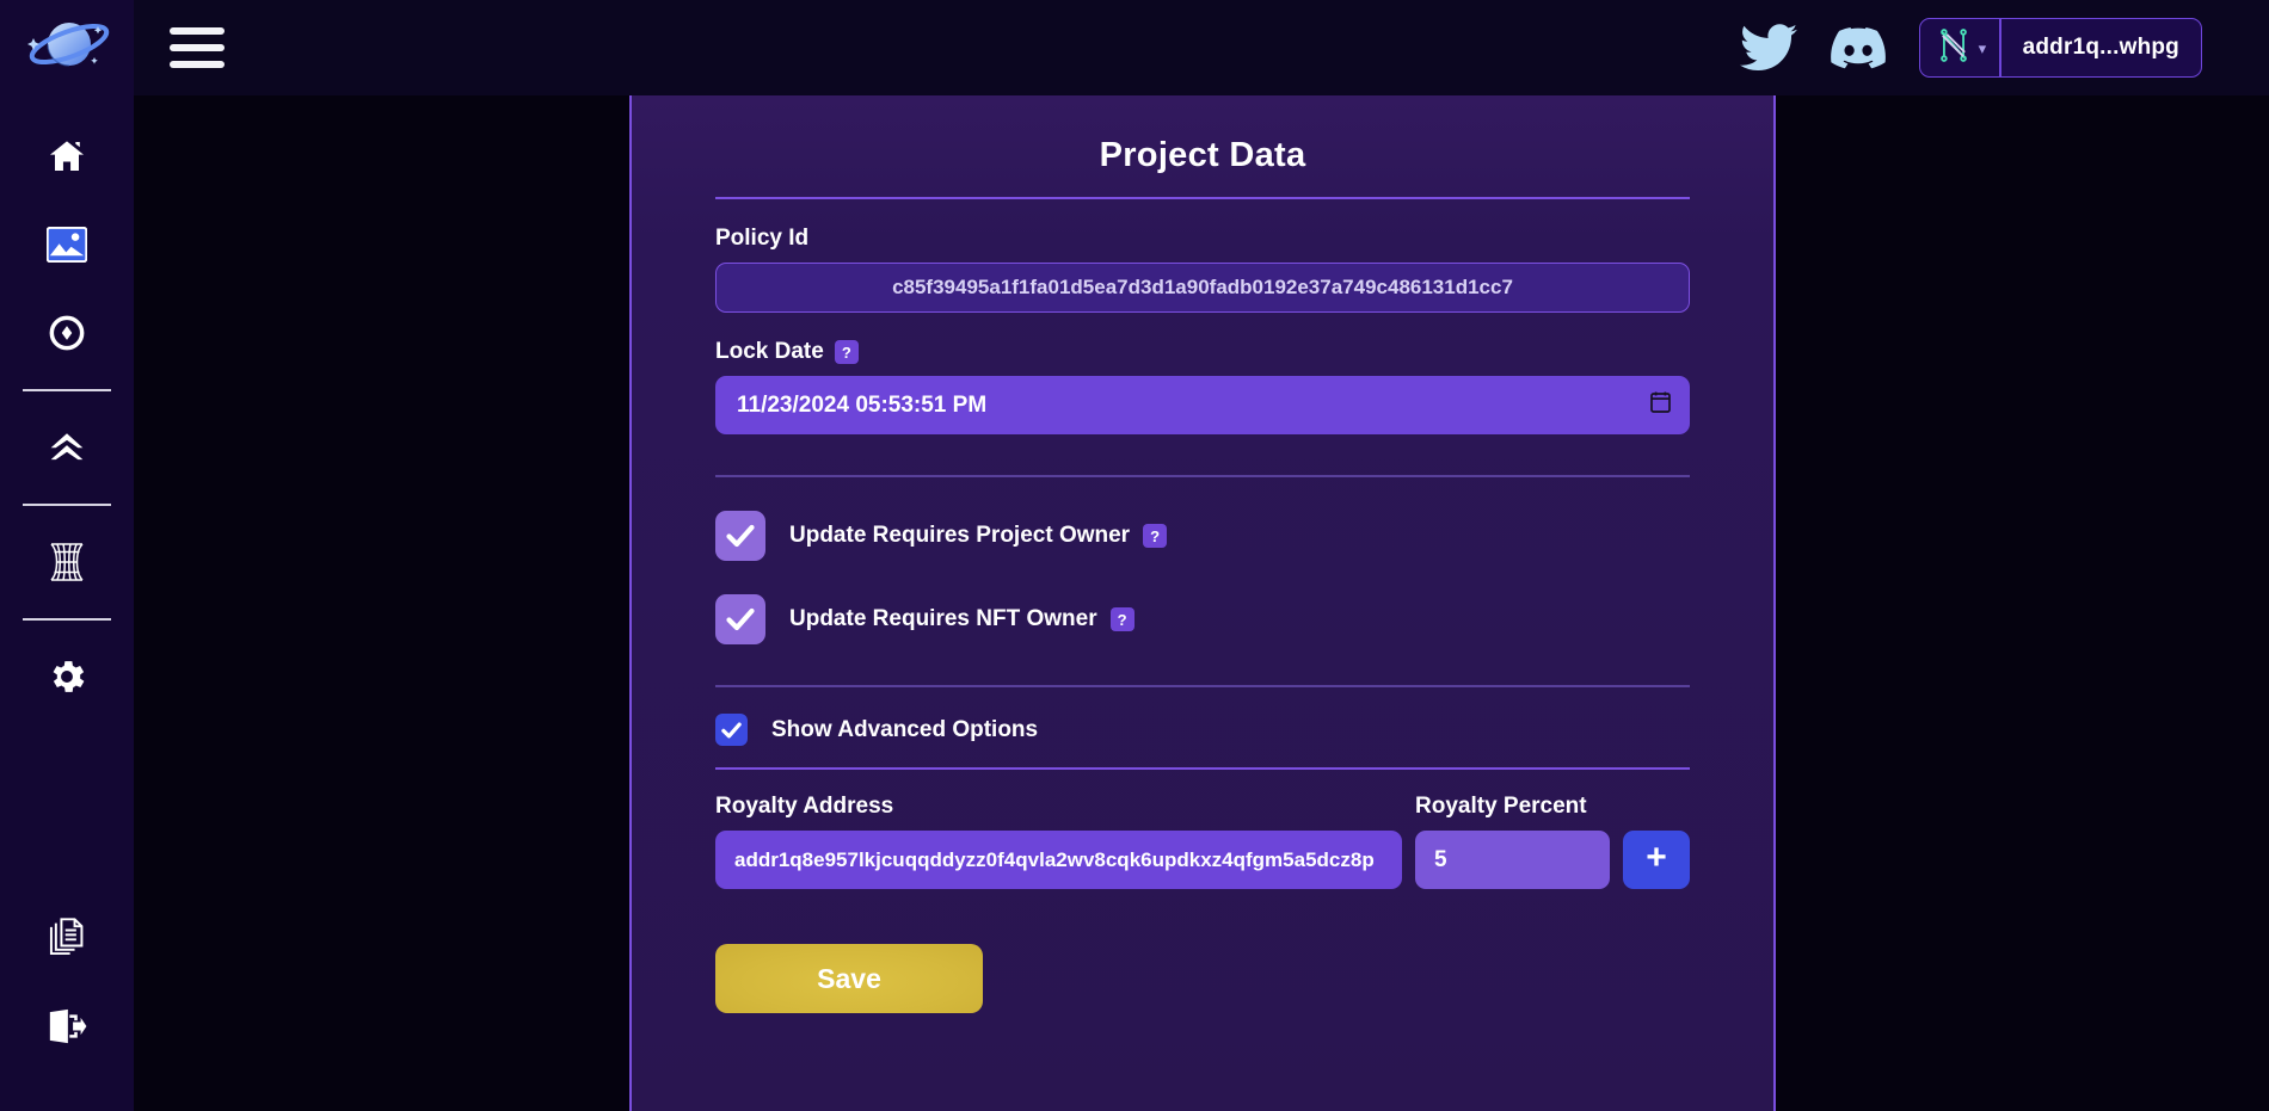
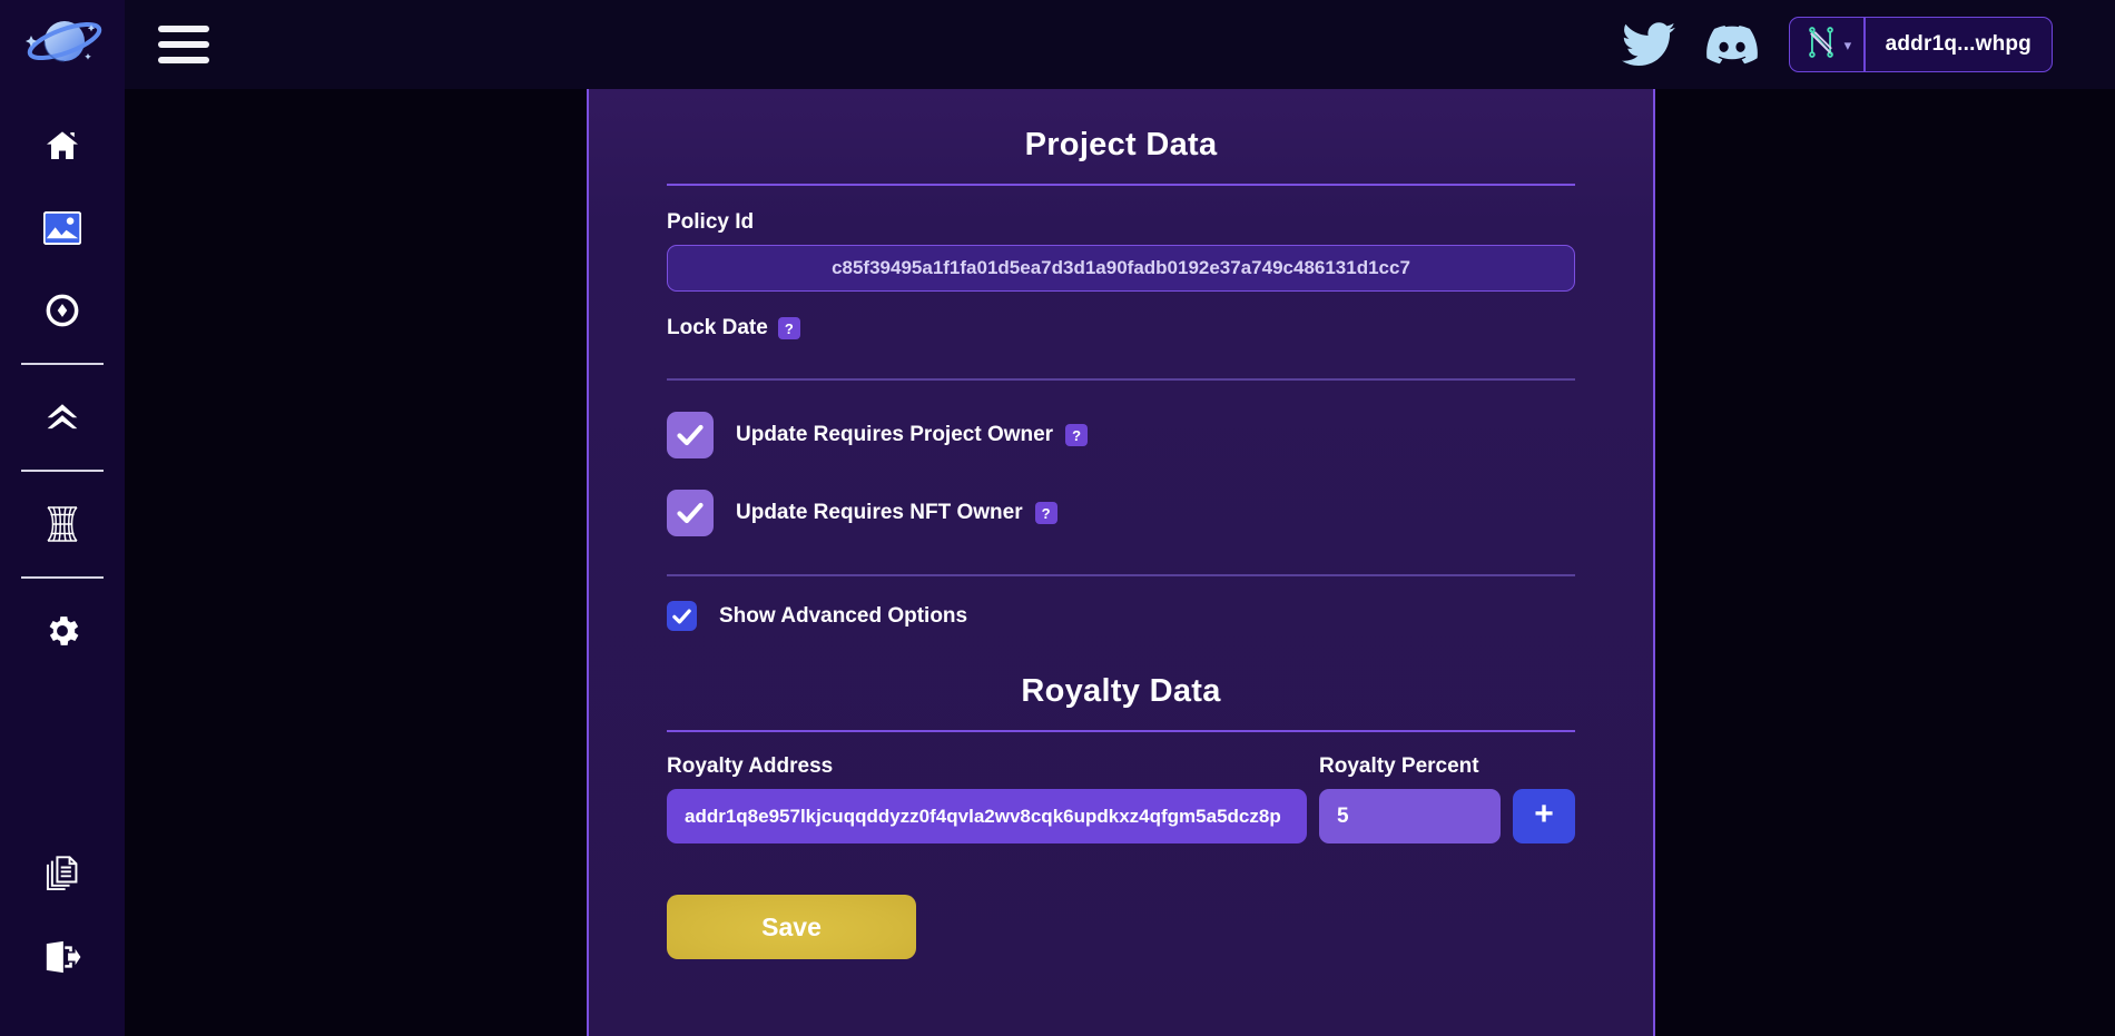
  ▾
  addr1q...whpg
  Project Data
  Policy Id
  c85f39495a1f1fa01d5ea7d3d1a90fadb0192e37a749c486131d1cc7
  Lock Date
  ?
- 11/23/2024 05:53:51 PM
  Update Requires Project Owner
  ?
  Update Requires NFT Owner
  ?
  Show Advanced Options
+ Royalty Data
  Royalty Address
  addr1q8e957lkjcuqqddyzz0f4qvla2wv8cqk6updkxz4qfgm5a5dcz8p
  Royalty Percent
  5
  +
  Save
